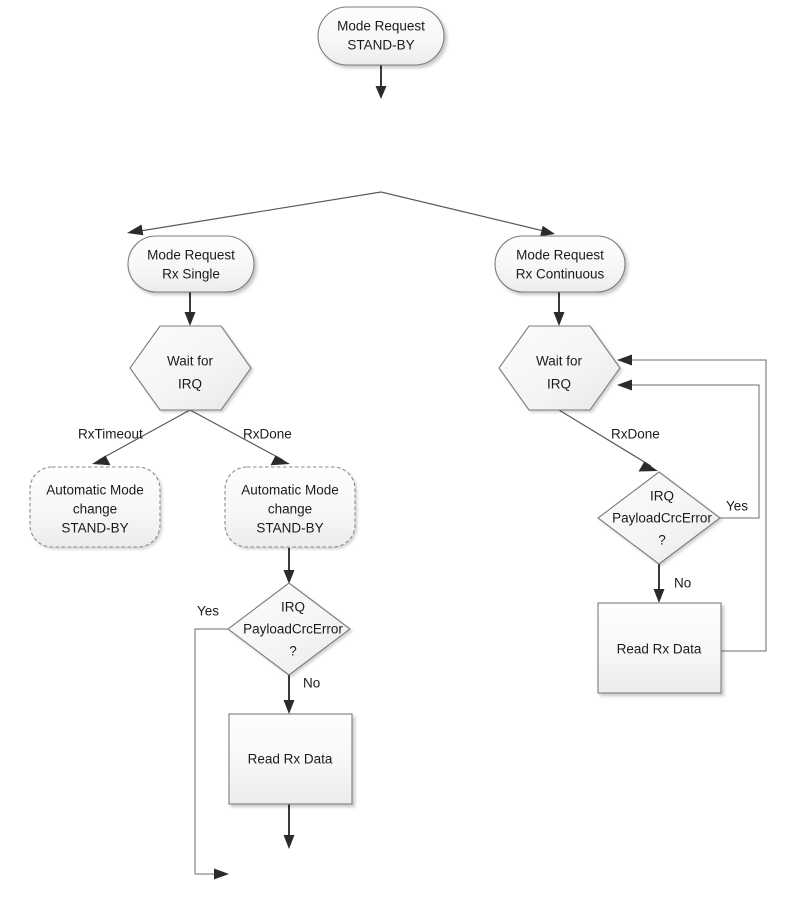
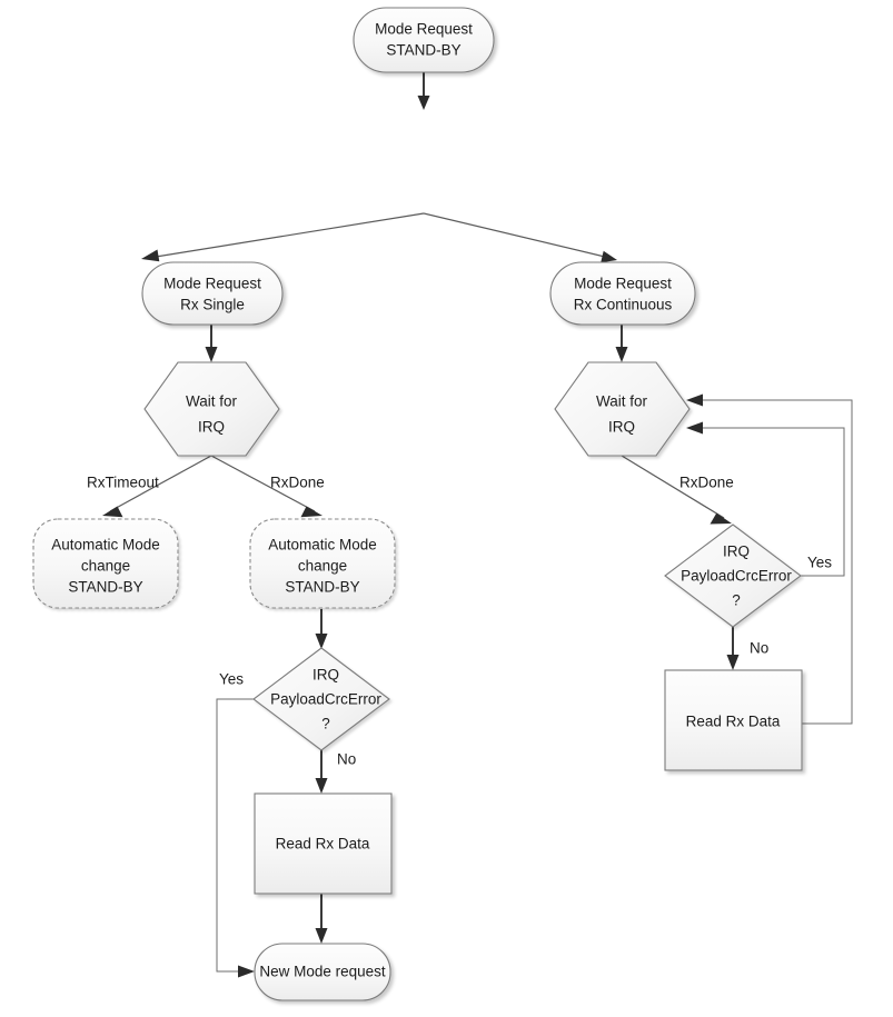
  Mode Request
  STAND-BY
  Mode Request
  Rx Single
  Mode Request
  Rx Continuous
  Wait for
  IRQ
  Wait for
  IRQ
  Automatic Mode
  change
  STAND-BY
  Automatic Mode
  change
  STAND-BY
  IRQ
  PayloadCrcError
  ?
  IRQ
  PayloadCrcError
  ?
  Read Rx Data
  Read Rx Data
+ New Mode request
  RxTimeout
  RxDone
  RxDone
  Yes
  No
  Yes
  No
